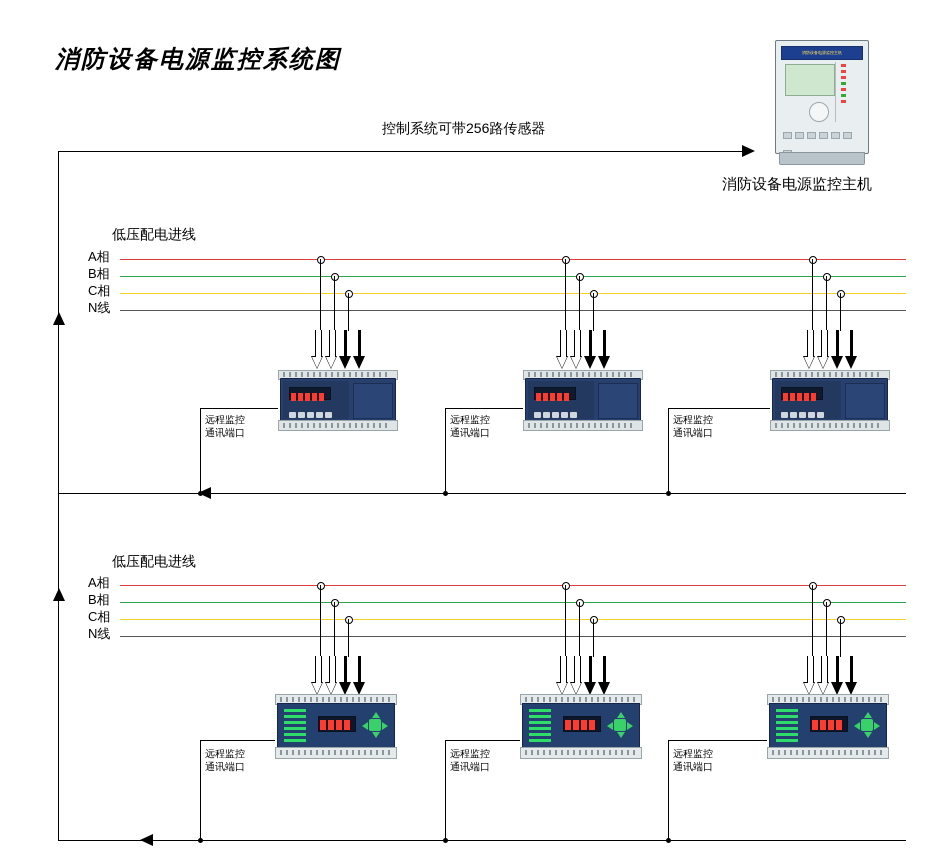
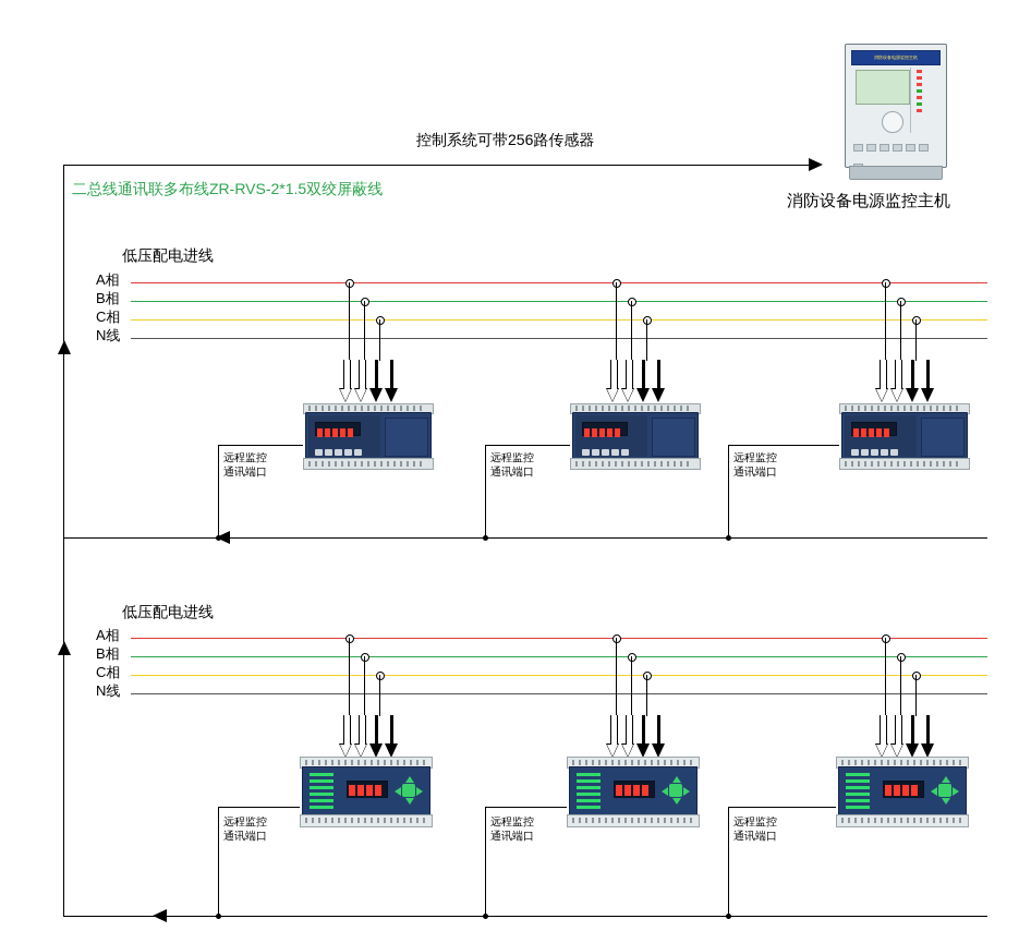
- 消防设备电源监控系统图
  消防设备电源监控主机
  控制系统可带256路传感器
+ 二总线通讯联多布线ZR-RVS-2*1.5双绞屏蔽线
  低压配电进线
  A相
  B相
  C相
  N线
  远程监控
  通讯端口
  远程监控
  通讯端口
  远程监控
  通讯端口
  低压配电进线
  A相
  B相
  C相
  N线
  远程监控
  通讯端口
  远程监控
  通讯端口
  远程监控
  通讯端口
